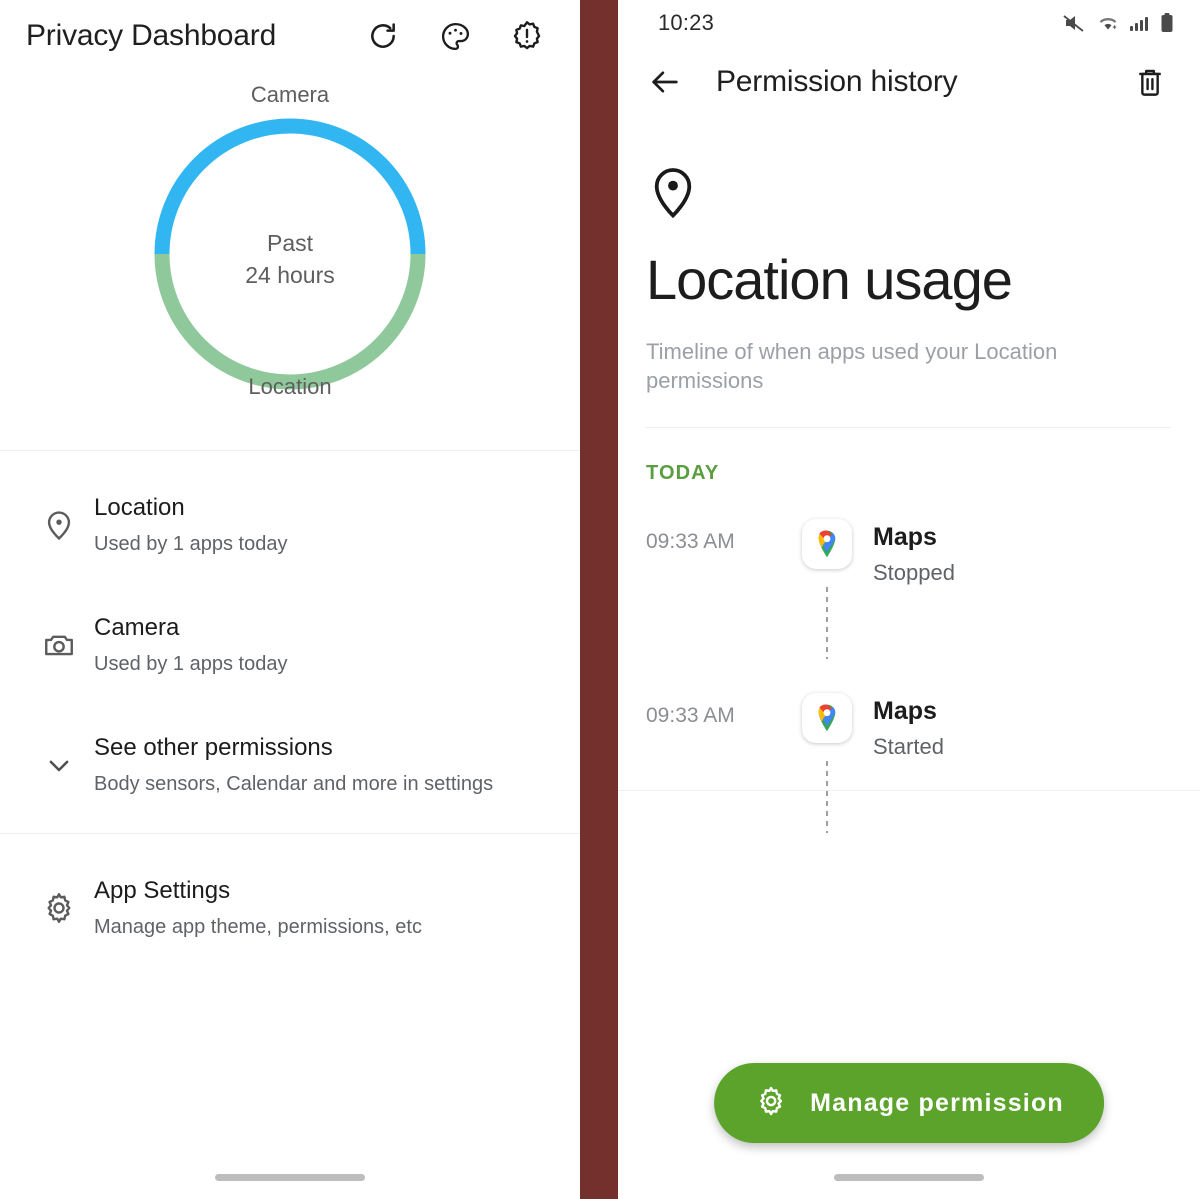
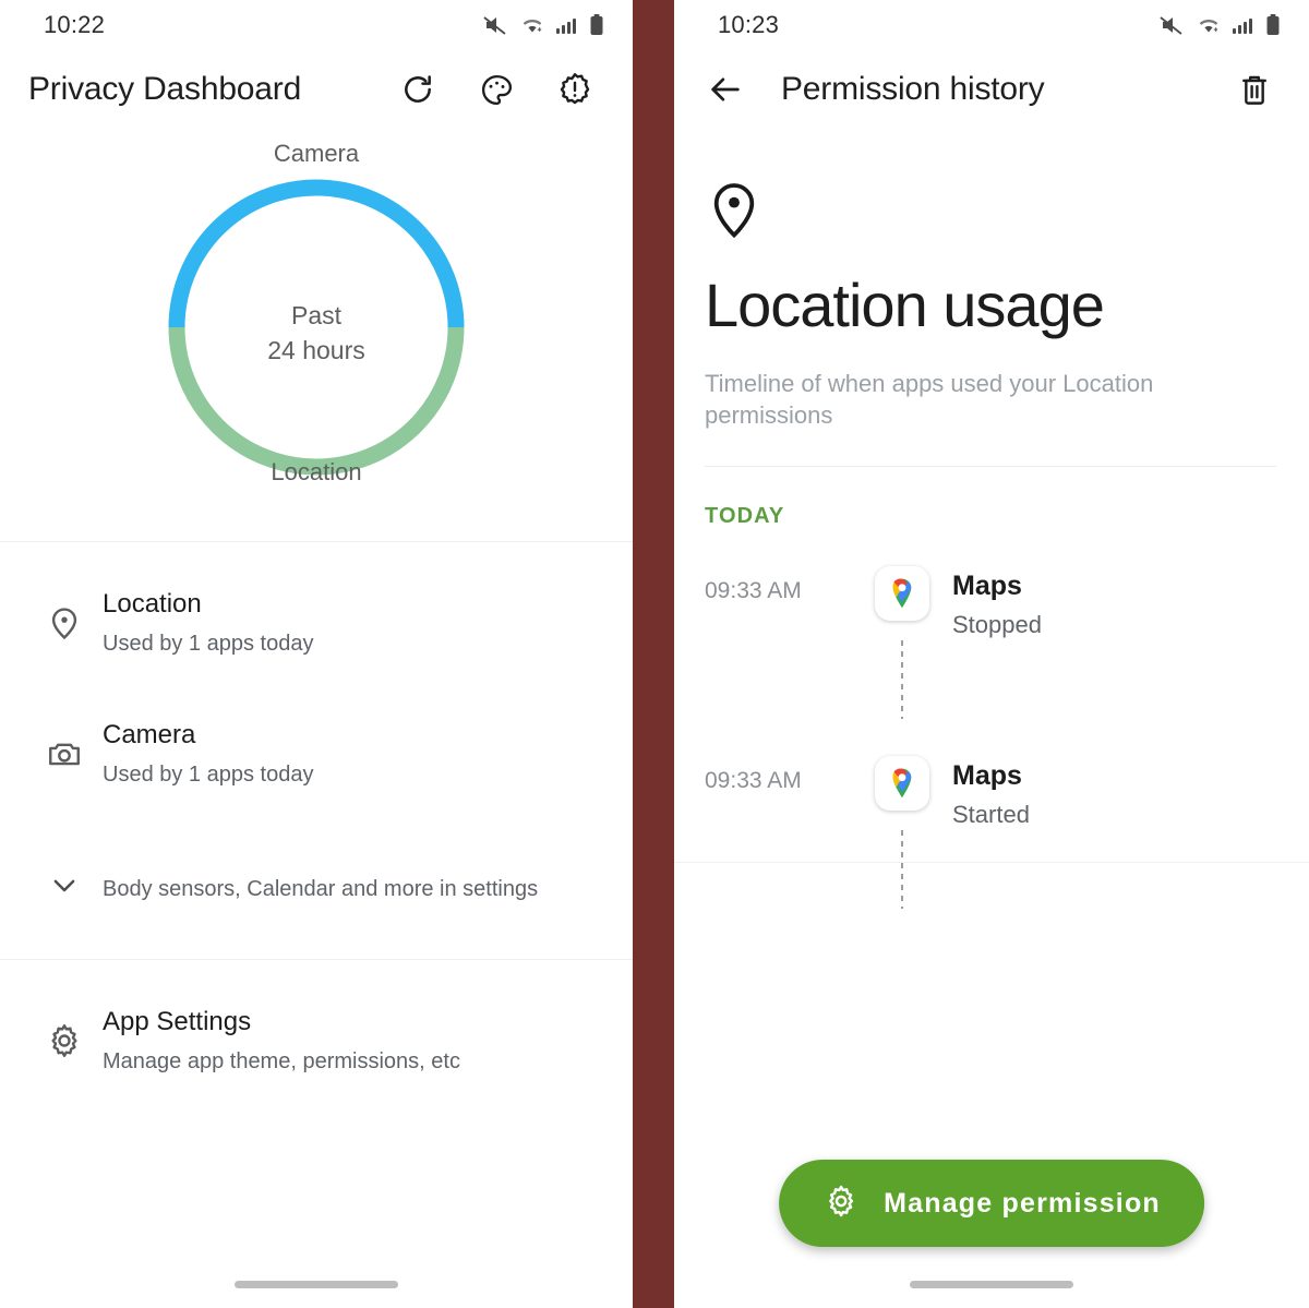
+ 10:22
  Privacy Dashboard
  Camera
  Past
  24 hours
  Location
  Location
  Used by 1 apps today
  Camera
  Used by 1 apps today
- See other permissions
  Body sensors, Calendar and more in settings
  App Settings
  Manage app theme, permissions, etc
  10:23
  Permission history
  Location usage
  Timeline of when apps used your Location permissions
  TODAY
  09:33 AM
  Maps
  Stopped
  09:33 AM
  Maps
  Started
  Manage permission
